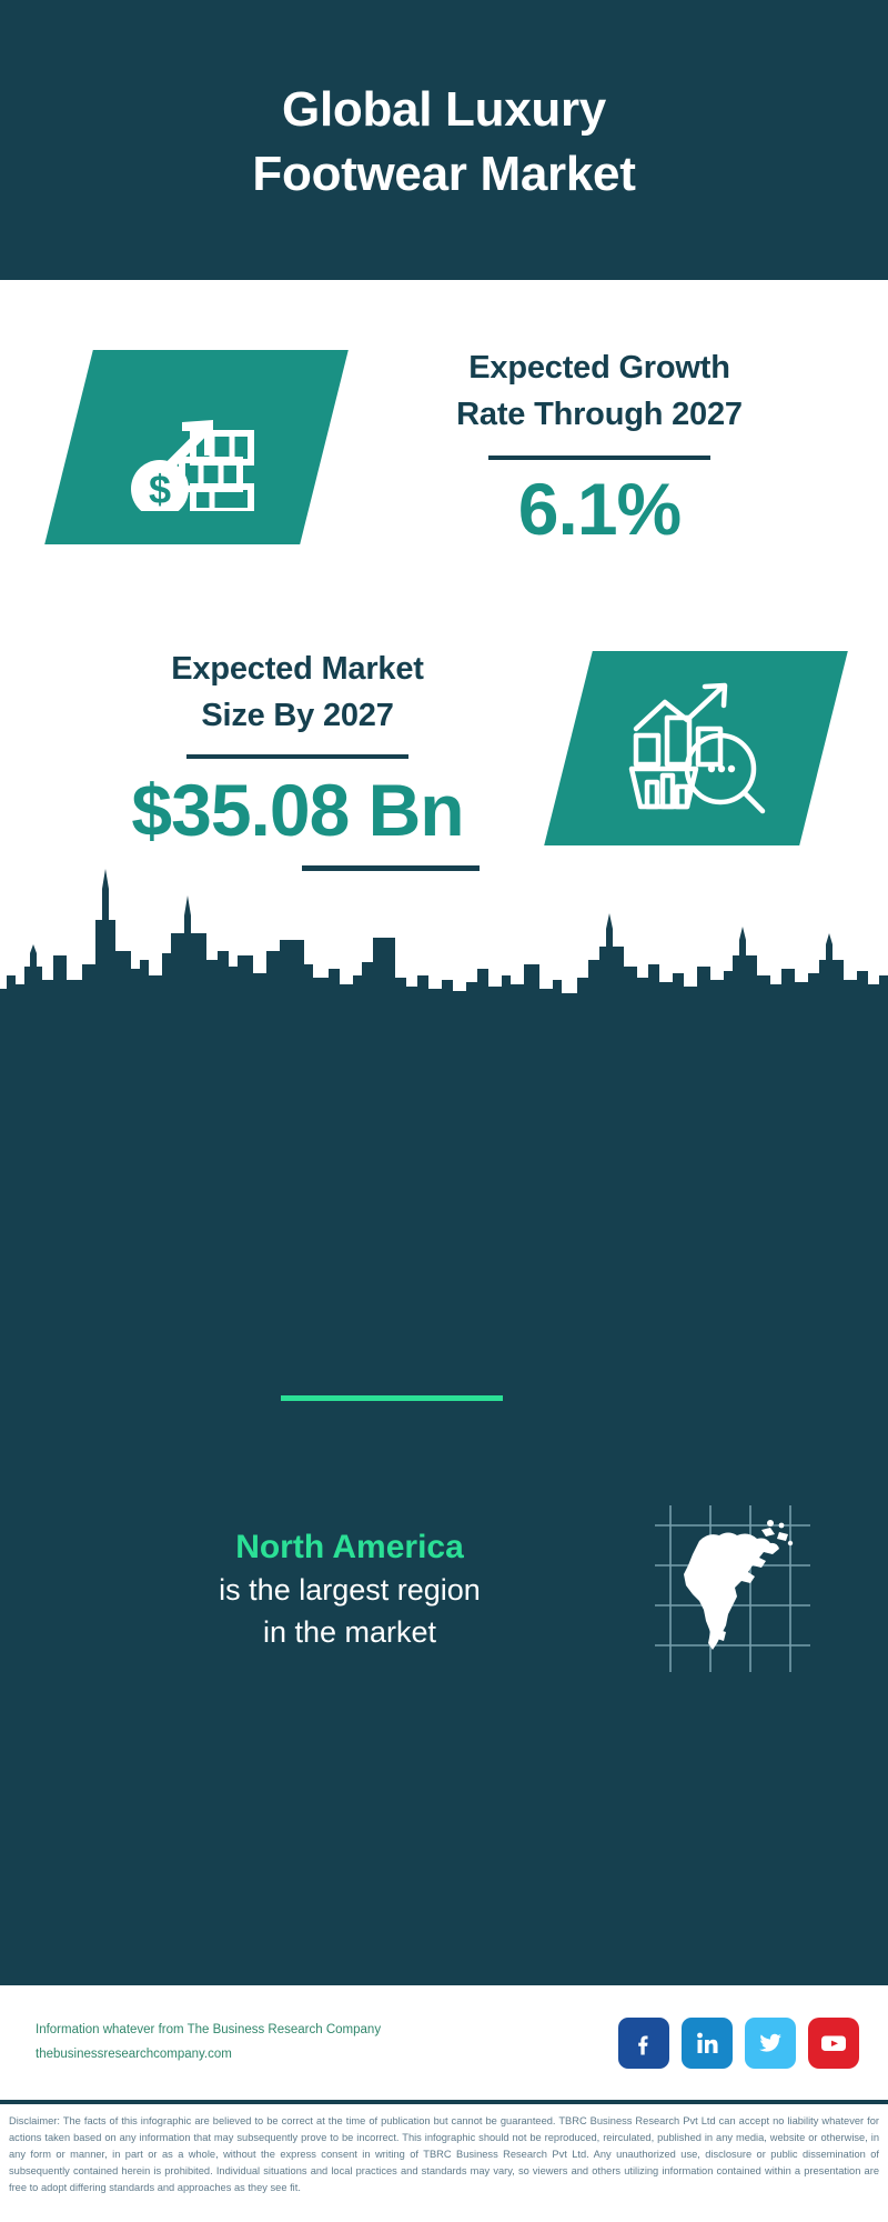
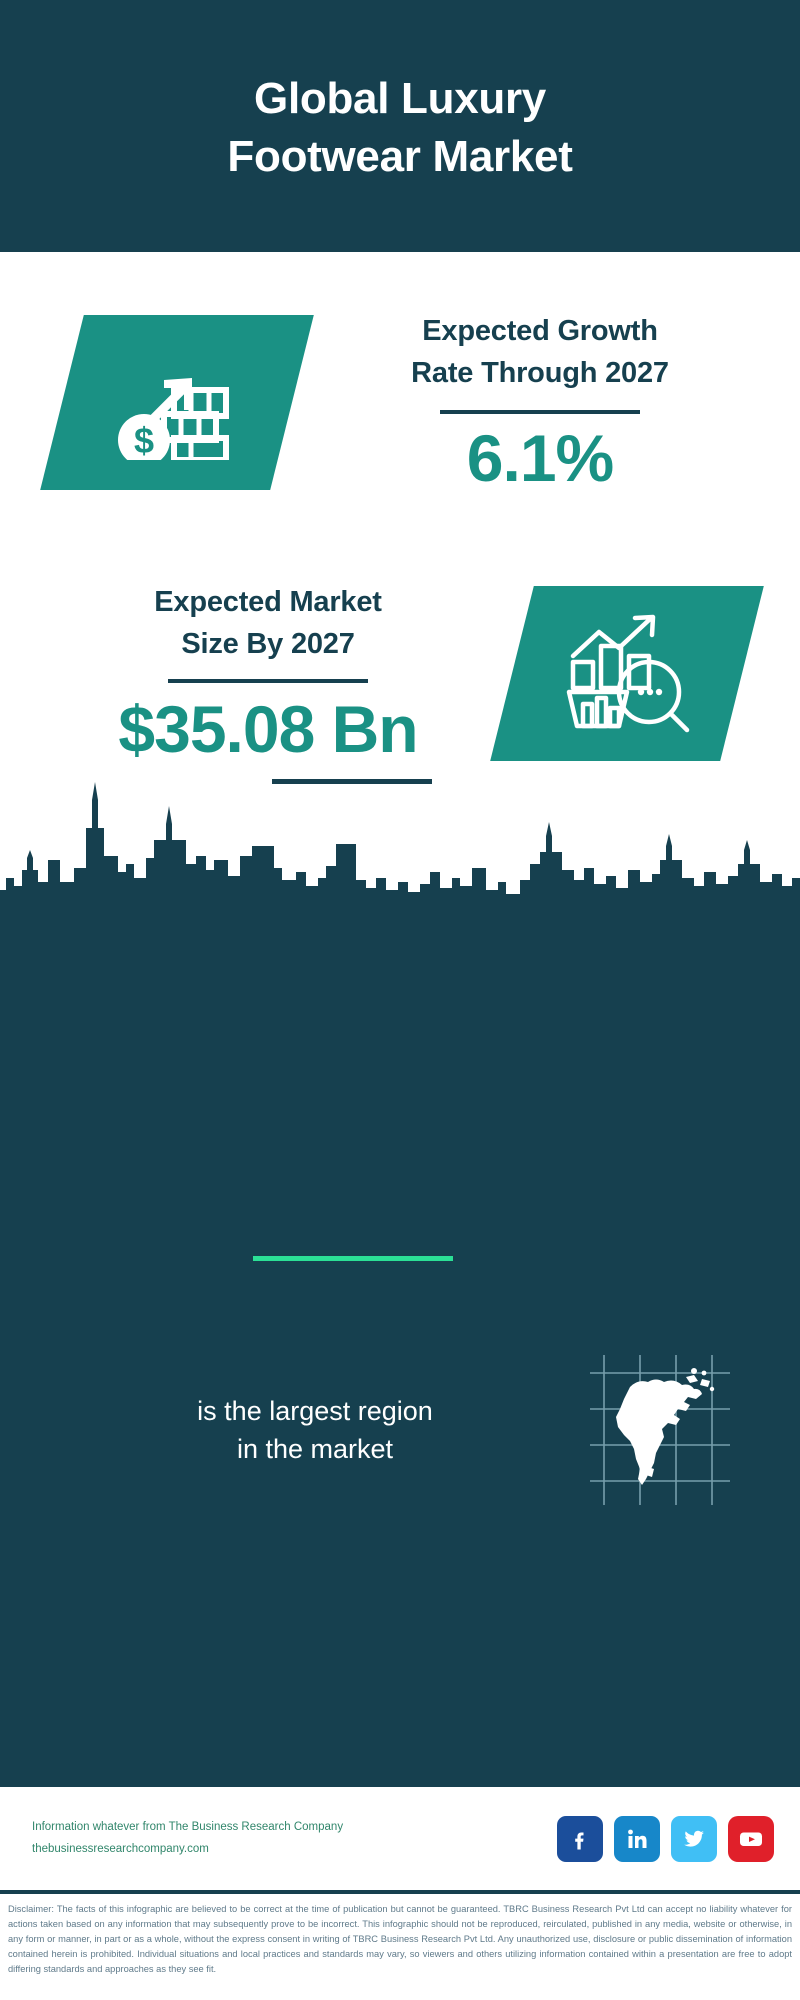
  Global Luxury
  Footwear Market
  Expected Growth
  Rate Through 2027
  6.1%
  Expected Market
  Size By 2027
  $35.08 Bn
- North America
  is the largest region
  in the market
  Information whatever from The Business Research Company
  thebusinessresearchcompany.com
- Disclaimer: The facts of this infographic are believed to be correct at the time of publication but cannot be guaranteed. TBRC Business Research Pvt Ltd can accept no liability whatever for actions taken based on any information that may subsequently prove to be incorrect. This infographic should not be reproduced, reirculated, published in any media, website or otherwise, in any form or manner, in part or as a whole, without the express consent in writing of TBRC Business Research Pvt Ltd. Any unauthorized use, disclosure or public dissemination of subsequently contained herein is prohibited. Individual situations and local practices and standards may vary, so viewers and others utilizing information contained within a presentation are free to adopt differing standards and approaches as they see fit.
+ Disclaimer: The facts of this infographic are believed to be correct at the time of publication but cannot be guaranteed. TBRC Business Research Pvt Ltd can accept no liability whatever for actions taken based on any information that may subsequently prove to be incorrect. This infographic should not be reproduced, reirculated, published in any media, website or otherwise, in any form or manner, in part or as a whole, without the express consent in writing of TBRC Business Research Pvt Ltd. Any unauthorized use, disclosure or public dissemination of information contained herein is prohibited. Individual situations and local practices and standards may vary, so viewers and others utilizing information contained within a presentation are free to adopt differing standards and approaches as they see fit.
